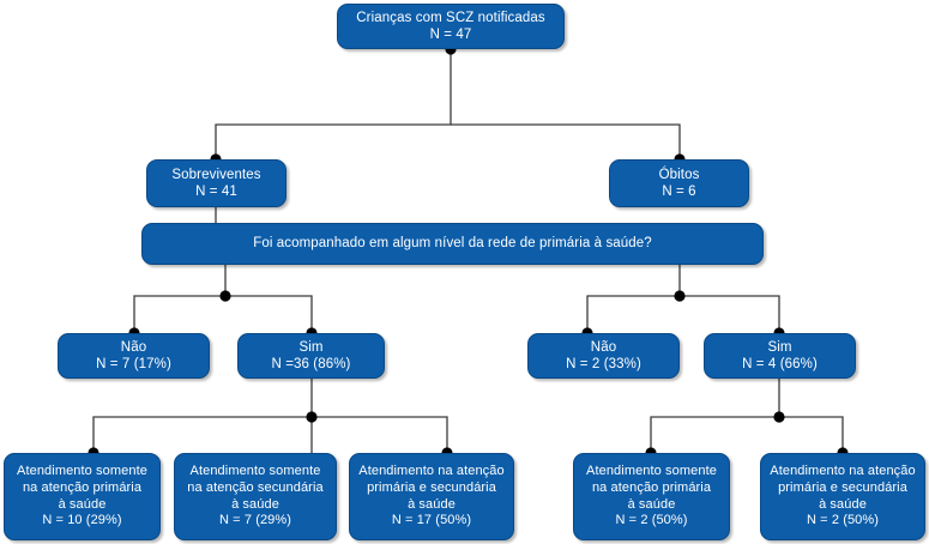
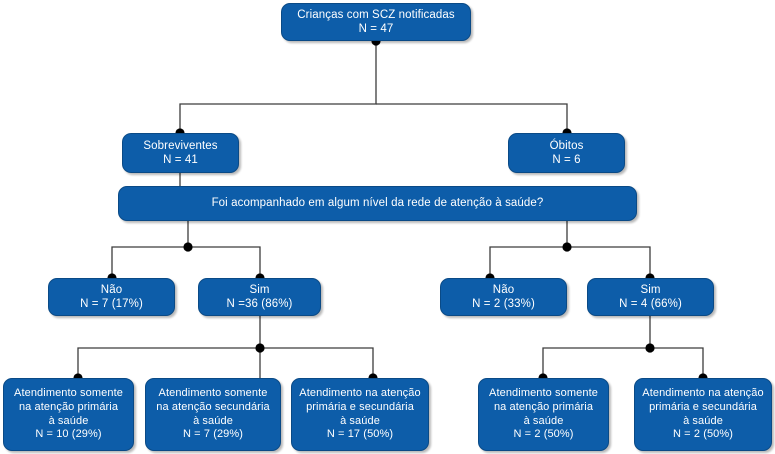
  Crianças com SCZ notificadas
  N = 47
  Sobreviventes
  N = 41
  Óbitos
  N = 6
- Foi acompanhado em algum nível da rede de primária à saúde?
+ Foi acompanhado em algum nível da rede de atenção à saúde?
  Não
  N = 7 (17%)
  Sim
  N =36 (86%)
  Não
  N = 2 (33%)
  Sim
  N = 4 (66%)
  Atendimento somente
  na atenção primária
  à saúde
  N = 10 (29%)
  Atendimento somente
  na atenção secundária
  à saúde
  N = 7 (29%)
  Atendimento na atenção
  primária e secundária
  à saúde
  N = 17 (50%)
  Atendimento somente
  na atenção primária
  à saúde
  N = 2 (50%)
  Atendimento na atenção
  primária e secundária
  à saúde
  N = 2 (50%)
